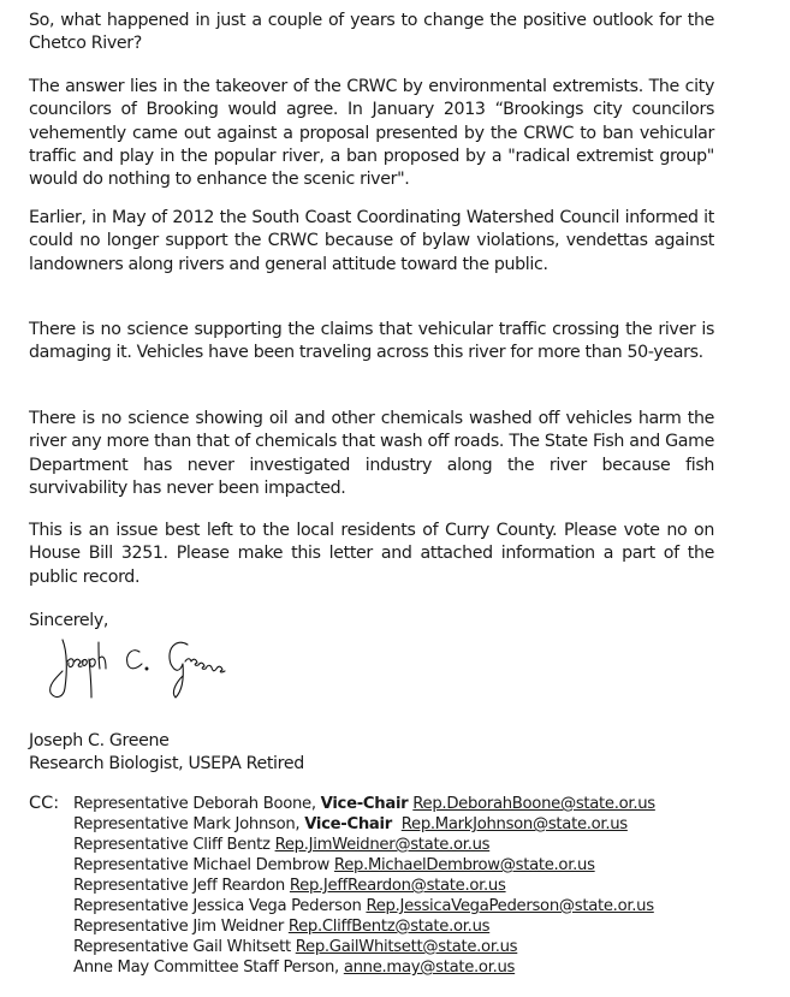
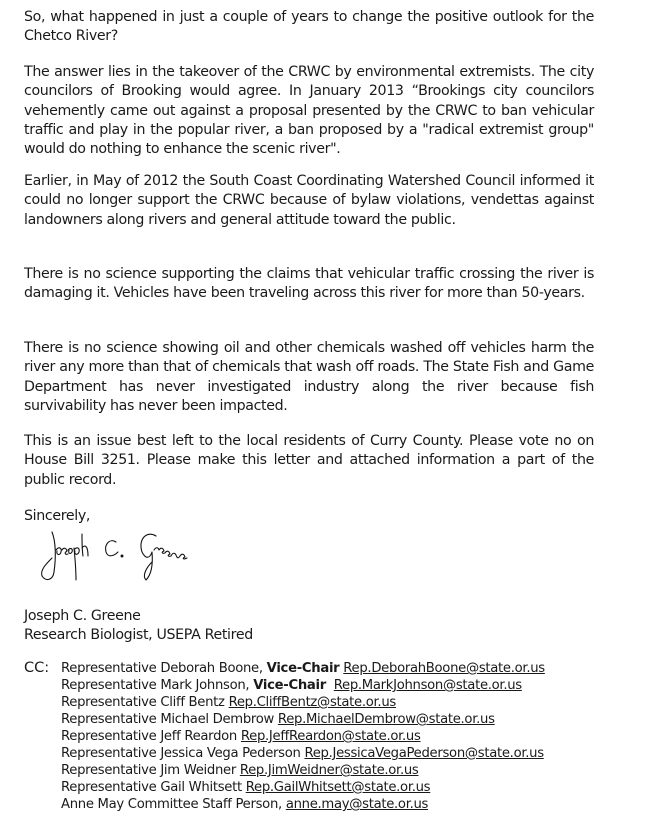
  So, what happened in just a couple of years to change the positive outlook for the Chetco River?
  The answer lies in the takeover of the CRWC by environmental extremists. The city councilors of Brooking would agree. In January 2013 “Brookings city councilors vehemently came out against a proposal presented by the CRWC to ban vehicular traffic and play in the popular river, a ban proposed by a "radical extremist group" would do nothing to enhance the scenic river".
  Earlier, in May of 2012 the South Coast Coordinating Watershed Council informed it could no longer support the CRWC because of bylaw violations, vendettas against landowners along rivers and general attitude toward the public.
  There is no science supporting the claims that vehicular traffic crossing the river is damaging it. Vehicles have been traveling across this river for more than 50-years.
  There is no science showing oil and other chemicals washed off vehicles harm the river any more than that of chemicals that wash off roads. The State Fish and Game Department has never investigated industry along the river because fish survivability has never been impacted.
  This is an issue best left to the local residents of Curry County. Please vote no on House Bill 3251. Please make this letter and attached information a part of the public record.
  Sincerely,
  Joseph C. Greene
  Research Biologist, USEPA Retired
  CC: Representative Deborah Boone, Vice-Chair Rep.DeborahBoone@state.or.us
  Representative Mark Johnson, Vice-Chair Rep.MarkJohnson@state.or.us
- Representative Cliff Bentz Rep.JimWeidner@state.or.us
+ Representative Cliff Bentz Rep.CliffBentz@state.or.us
  Representative Michael Dembrow Rep.MichaelDembrow@state.or.us
  Representative Jeff Reardon Rep.JeffReardon@state.or.us
  Representative Jessica Vega Pederson Rep.JessicaVegaPederson@state.or.us
- Representative Jim Weidner Rep.CliffBentz@state.or.us
+ Representative Jim Weidner Rep.JimWeidner@state.or.us
  Representative Gail Whitsett Rep.GailWhitsett@state.or.us
  Anne May Committee Staff Person, anne.may@state.or.us
